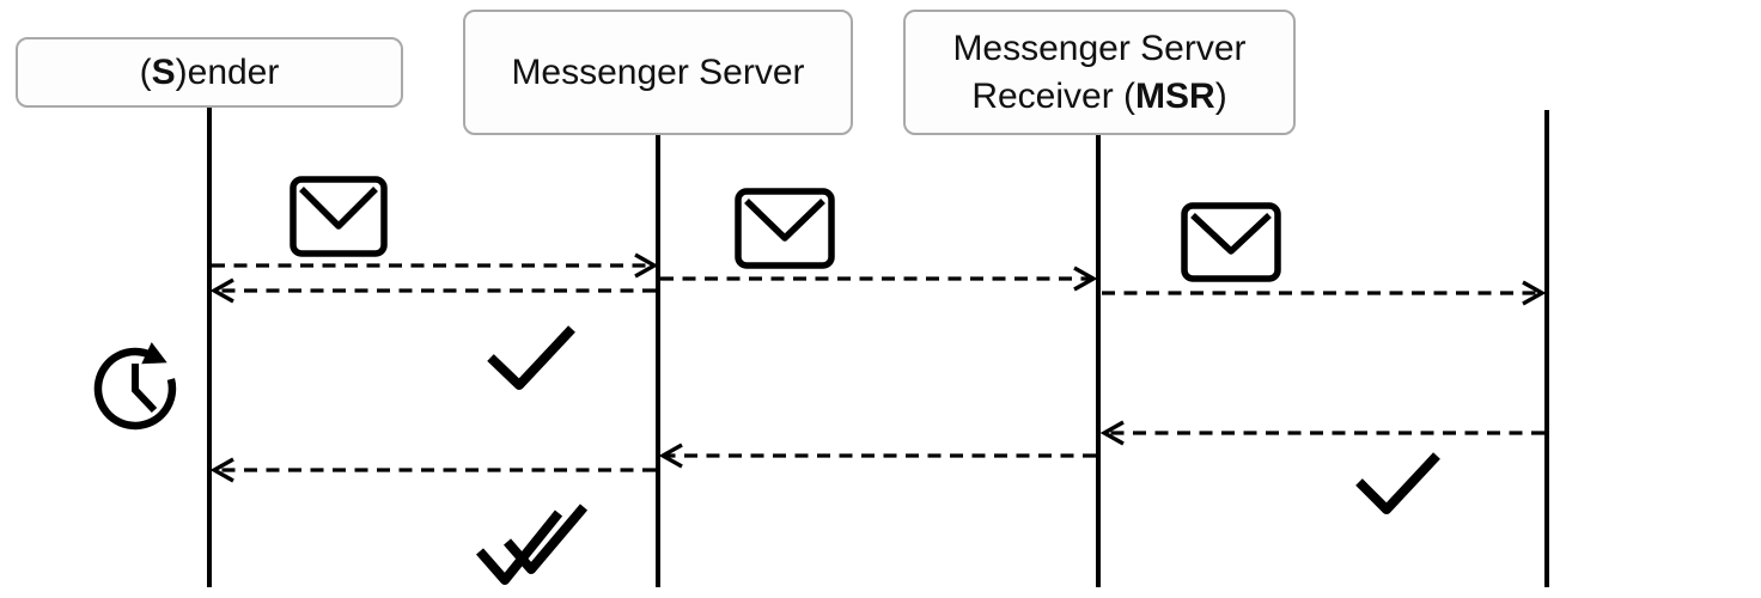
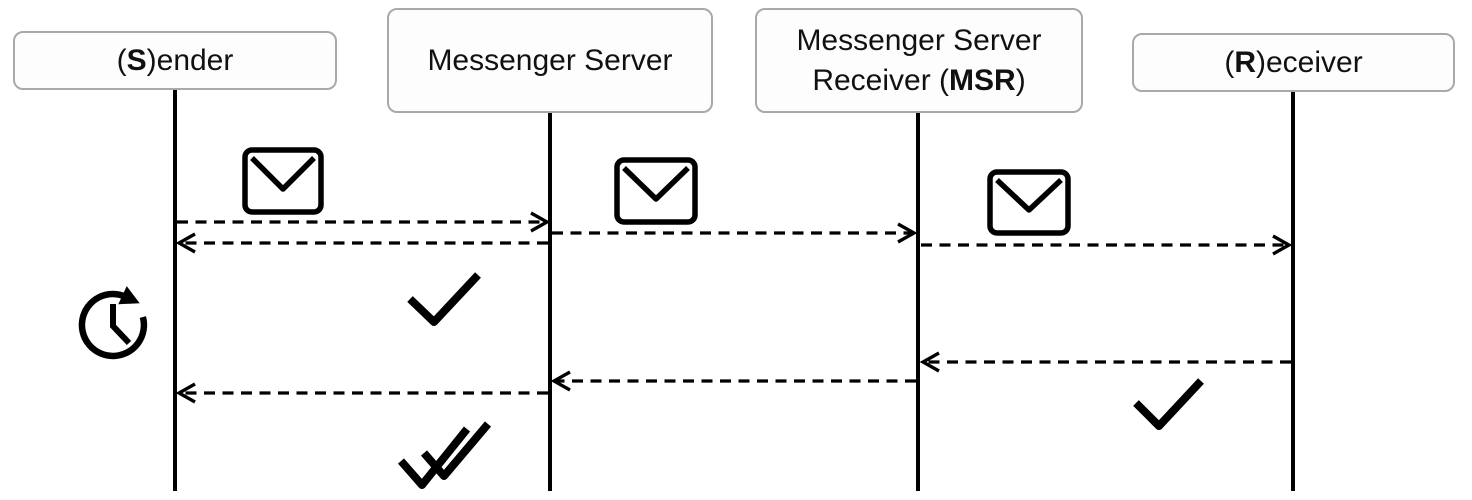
  (S)ender
  Messenger Server
  Messenger Server
  Receiver (MSR)
+ (R)eceiver
